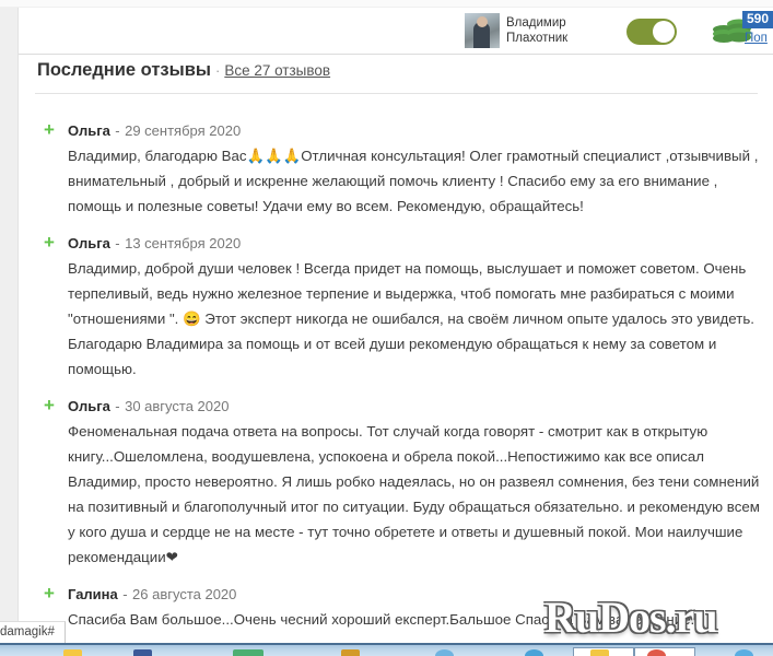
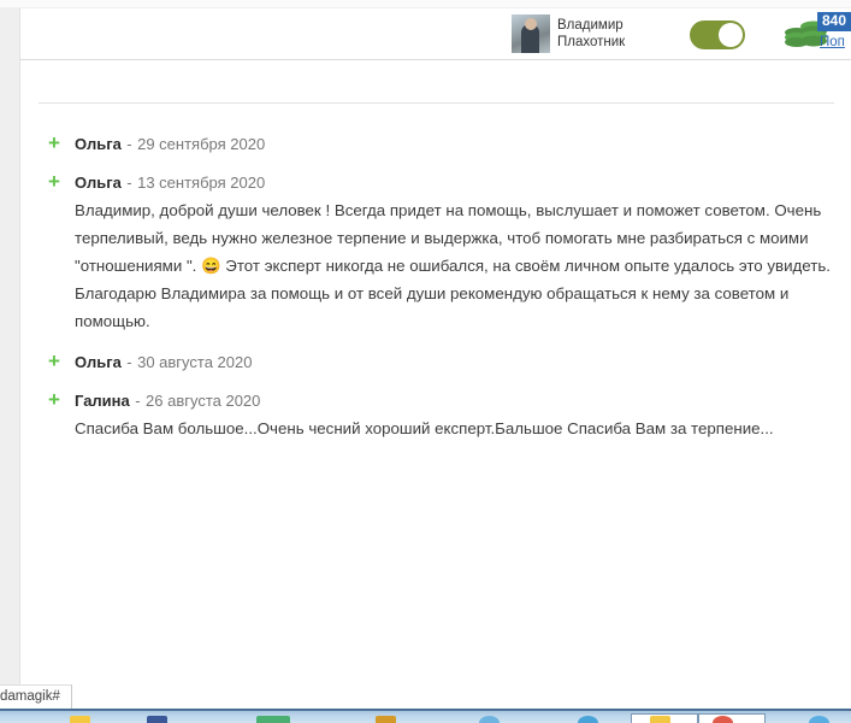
  Владимир
  Плахотник
- 590
+ 840
  Поп
- Последние отзывы · Все 27 отзывов
  +
  Ольга - 29 сентября 2020
- Владимир, благодарю Вас🙏🙏🙏Отличная консультация! Олег грамотный специалист ,отзывчивый , внимательный , добрый и искренне желающий помочь клиенту ! Спасибо ему за его внимание , помощь и полезные советы! Удачи ему во всем. Рекомендую, обращайтесь!
  +
  Ольга - 13 сентября 2020
  Владимир, доброй души человек ! Всегда придет на помощь, выслушает и поможет советом. Очень терпеливый, ведь нужно железное терпение и выдержка, чтоб помогать мне разбираться с моими "отношениями ". 😄 Этот эксперт никогда не ошибался, на своём личном опыте удалось это увидеть. Благодарю Владимира за помощь и от всей души рекомендую обращаться к нему за советом и помощью.
  +
  Ольга - 30 августа 2020
- Феноменальная подача ответа на вопросы. Тот случай когда говорят - смотрит как в открытую книгу...Ошеломлена, воодушевлена, успокоена и обрела покой...Непостижимо как все описал Владимир, просто невероятно. Я лишь робко надеялась, но он развеял сомнения, без тени сомнений на позитивный и благополучный итог по ситуации. Буду обращаться обязательно. и рекомендую всем у кого душа и сердце не на месте - тут точно обретете и ответы и душевный покой. Мои наилучшие рекомендации❤
  +
  Галина - 26 августа 2020
  Спасиба Вам большое...Очень чесний хороший експерт.Бальшое Спасиба Вам за терпение...
  damagik#
- RuDos.ru
